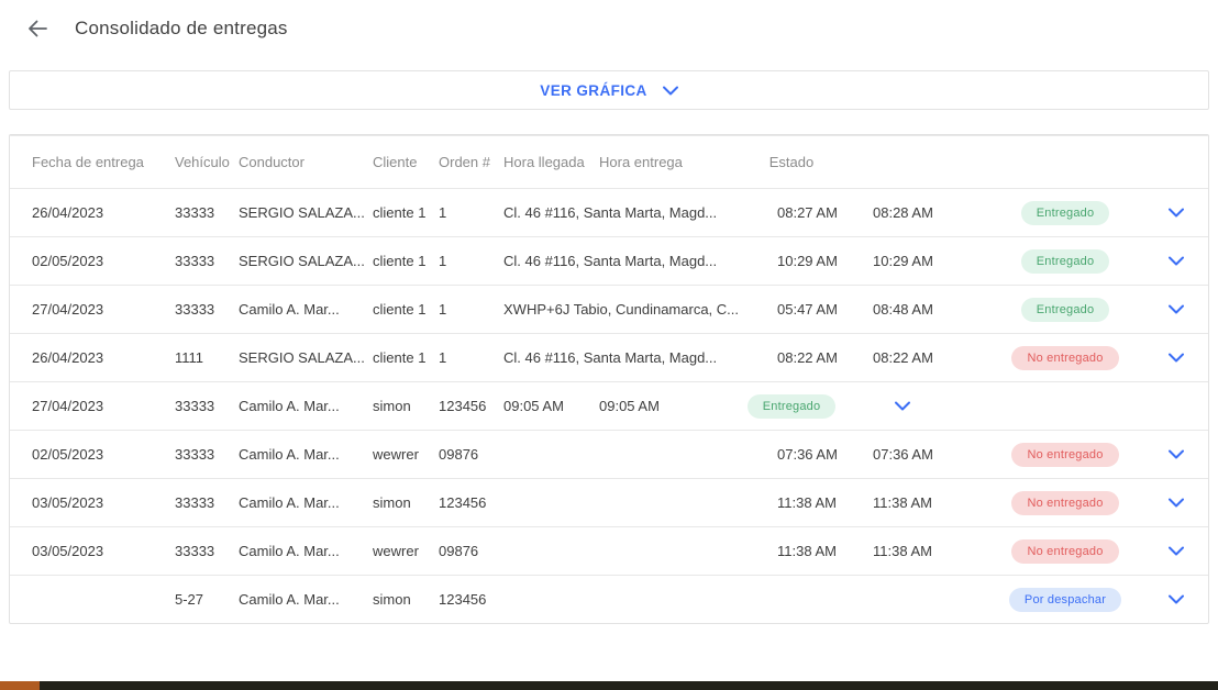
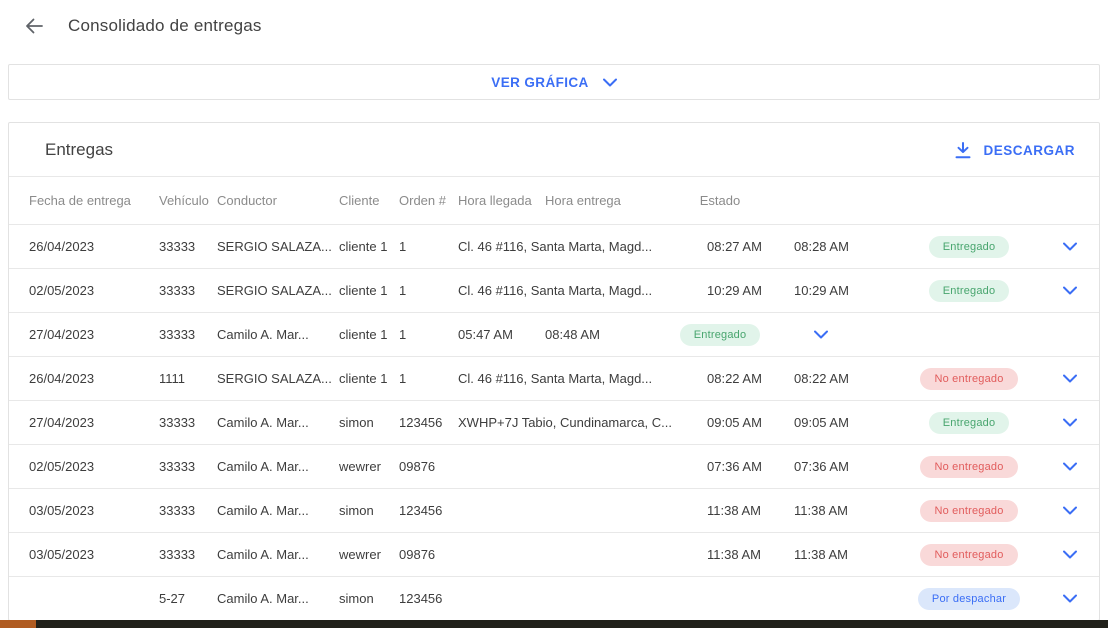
  Consolidado de entregas
  VER GRÁFICA
+ Entregas
+ DESCARGAR
  Fecha de entrega
  Vehículo
  Conductor
  Cliente
  Orden #
  Hora llegada
  Hora entrega
  Estado
  26/04/2023
  33333
  SERGIO SALAZA...
  cliente 1
  1
  Cl. 46 #116, Santa Marta, Magd...
  08:27 AM
  08:28 AM
  Entregado
  02/05/2023
  33333
  SERGIO SALAZA...
  cliente 1
  1
  Cl. 46 #116, Santa Marta, Magd...
  10:29 AM
  10:29 AM
  Entregado
  27/04/2023
  33333
  Camilo A. Mar...
  cliente 1
  1
- XWHP+6J Tabio, Cundinamarca, C...
  05:47 AM
  08:48 AM
  Entregado
  26/04/2023
  1111
  SERGIO SALAZA...
  cliente 1
  1
  Cl. 46 #116, Santa Marta, Magd...
  08:22 AM
  08:22 AM
  No entregado
  27/04/2023
  33333
  Camilo A. Mar...
  simon
  123456
+ XWHP+7J Tabio, Cundinamarca, C...
  09:05 AM
  09:05 AM
  Entregado
  02/05/2023
  33333
  Camilo A. Mar...
  wewrer
  09876
  07:36 AM
  07:36 AM
  No entregado
  03/05/2023
  33333
  Camilo A. Mar...
  simon
  123456
  11:38 AM
  11:38 AM
  No entregado
  03/05/2023
  33333
  Camilo A. Mar...
  wewrer
  09876
  11:38 AM
  11:38 AM
  No entregado
  5-27
  Camilo A. Mar...
  simon
  123456
  Por despachar
